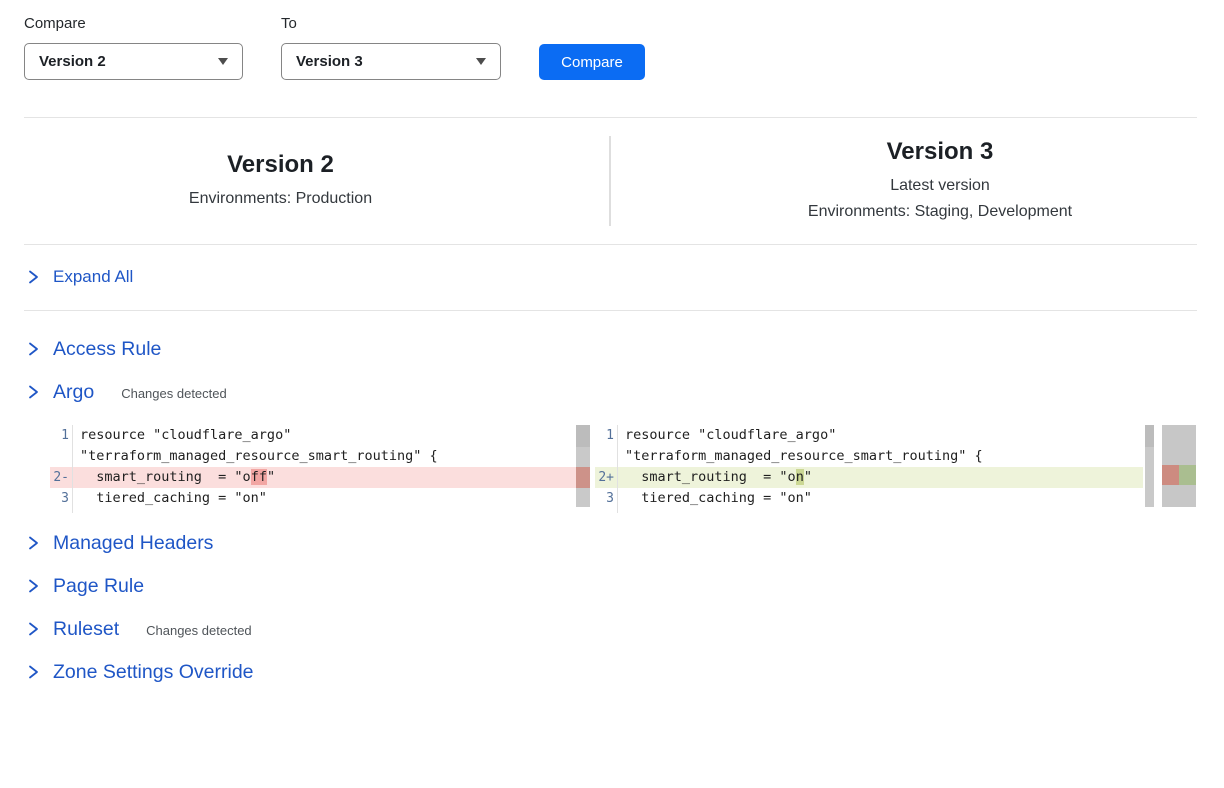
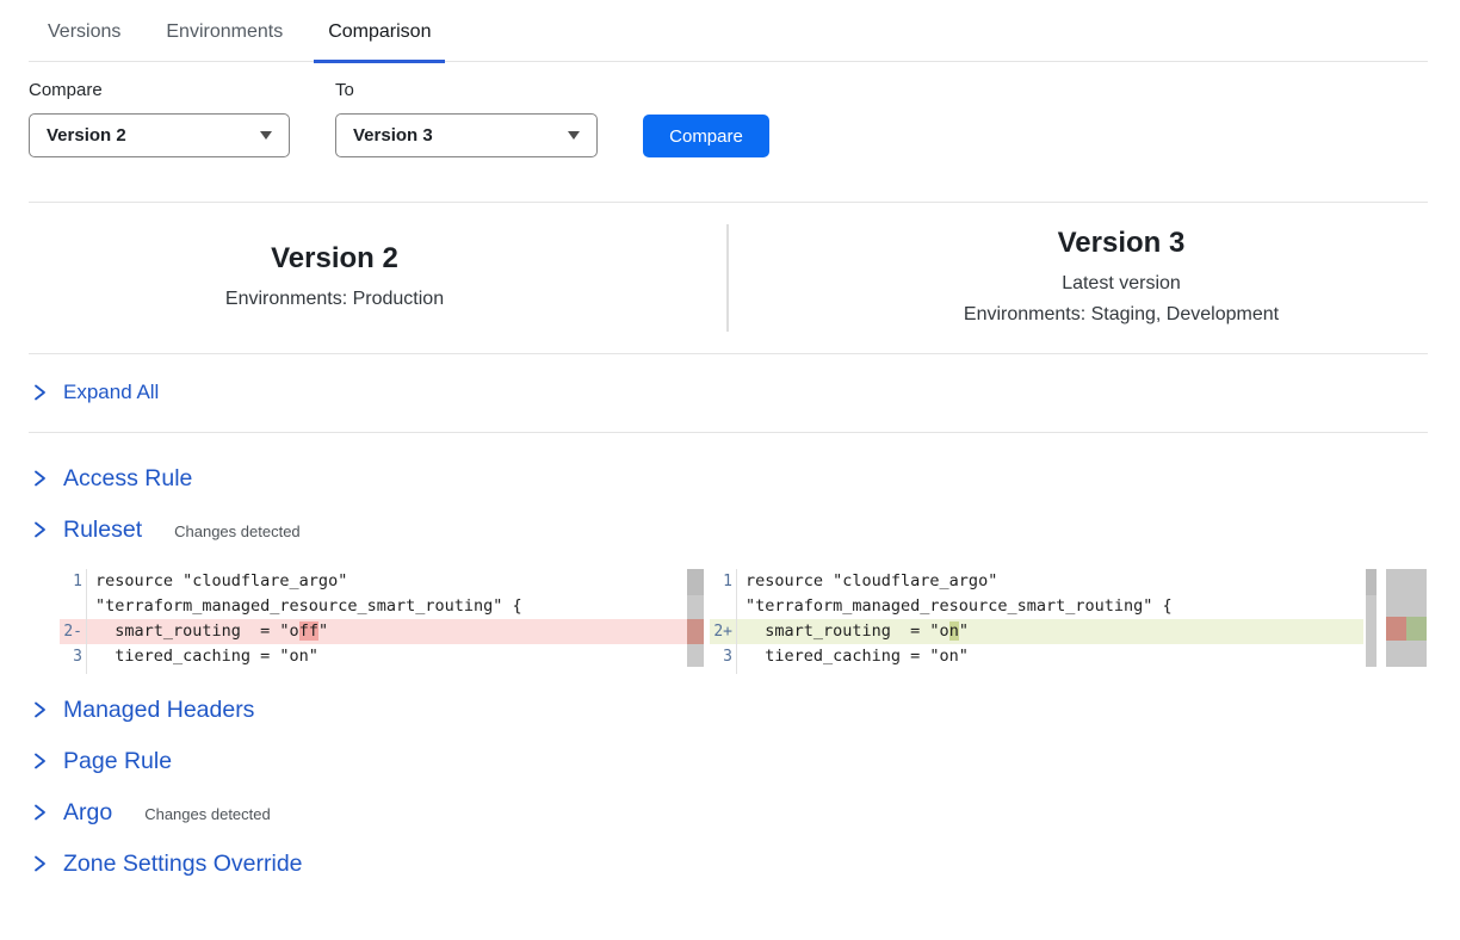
+ Versions
+ Environments
+ Comparison
  Compare
  Version 2
  To
  Version 3
  Compare
  Version 2
  Environments: Production
  Version 3
  Latest version
  Environments: Staging, Development
  Expand All
  Access Rule
- Argo
+ Ruleset
  Changes detected
  1
  resource "cloudflare_argo"
  "terraform_managed_resource_smart_routing" {
  2-
  smart_routing = "off"
  3
  tiered_caching = "on"
  1
  resource "cloudflare_argo"
  "terraform_managed_resource_smart_routing" {
  2+
  smart_routing = "on"
  3
  tiered_caching = "on"
  Managed Headers
  Page Rule
- Ruleset
+ Argo
  Changes detected
  Zone Settings Override
